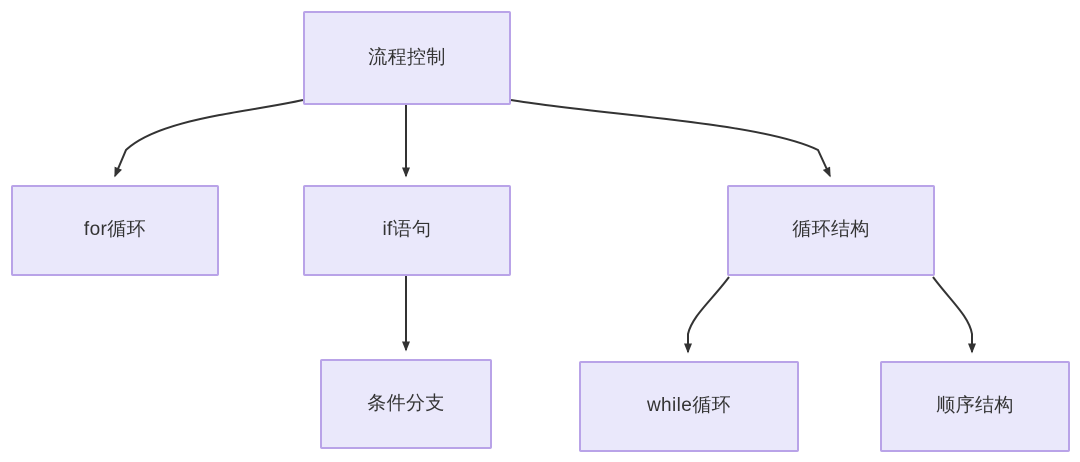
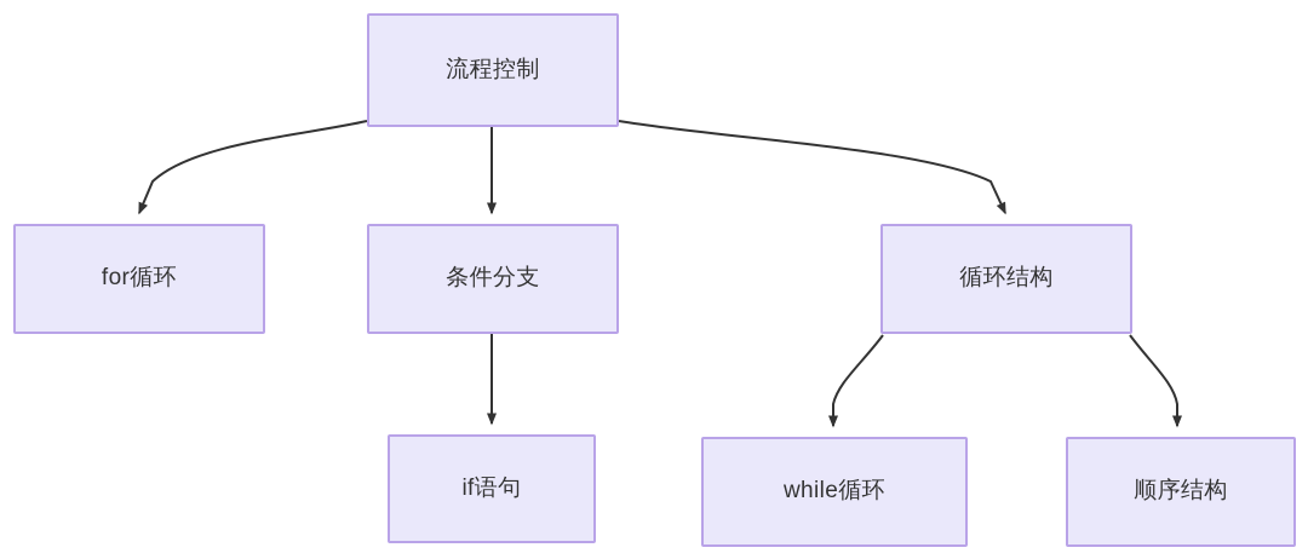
  流程控制
  for循环
- if语句
+ 条件分支
  循环结构
- 条件分支
+ if语句
  while循环
  顺序结构
